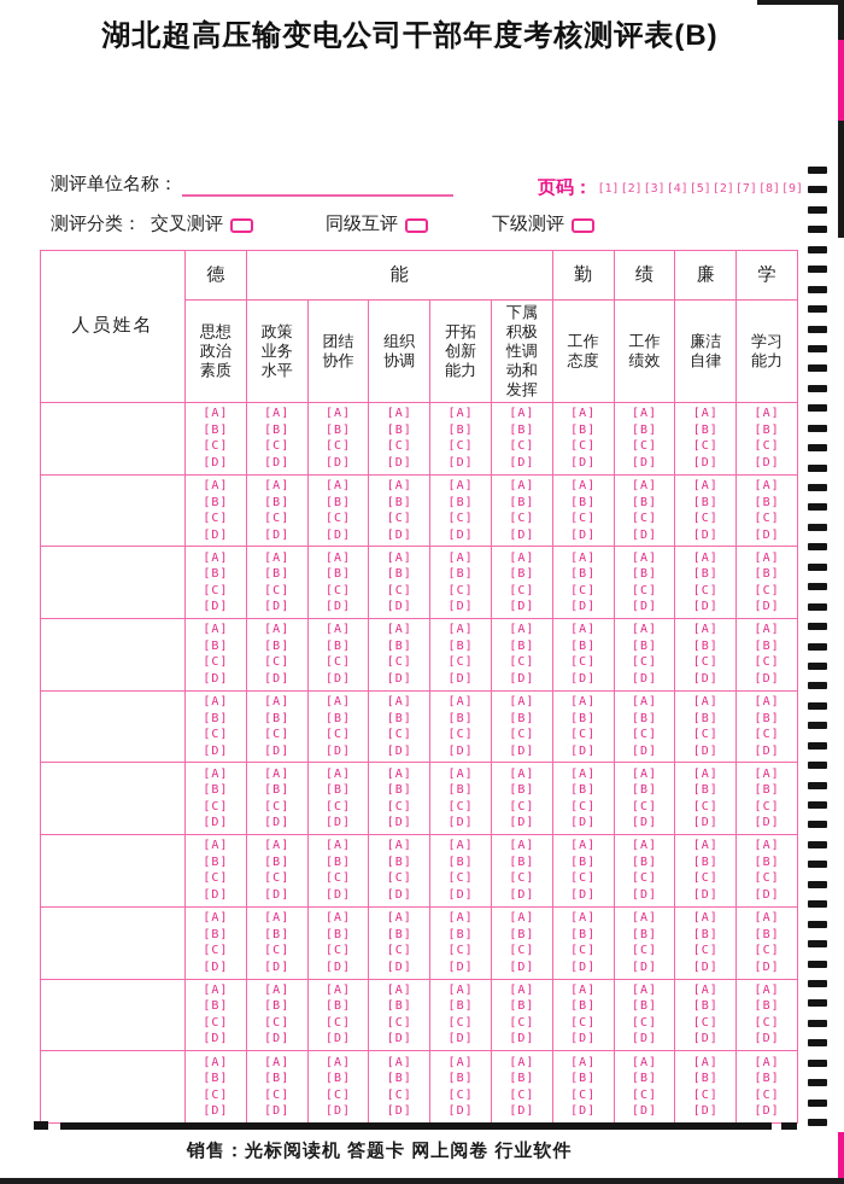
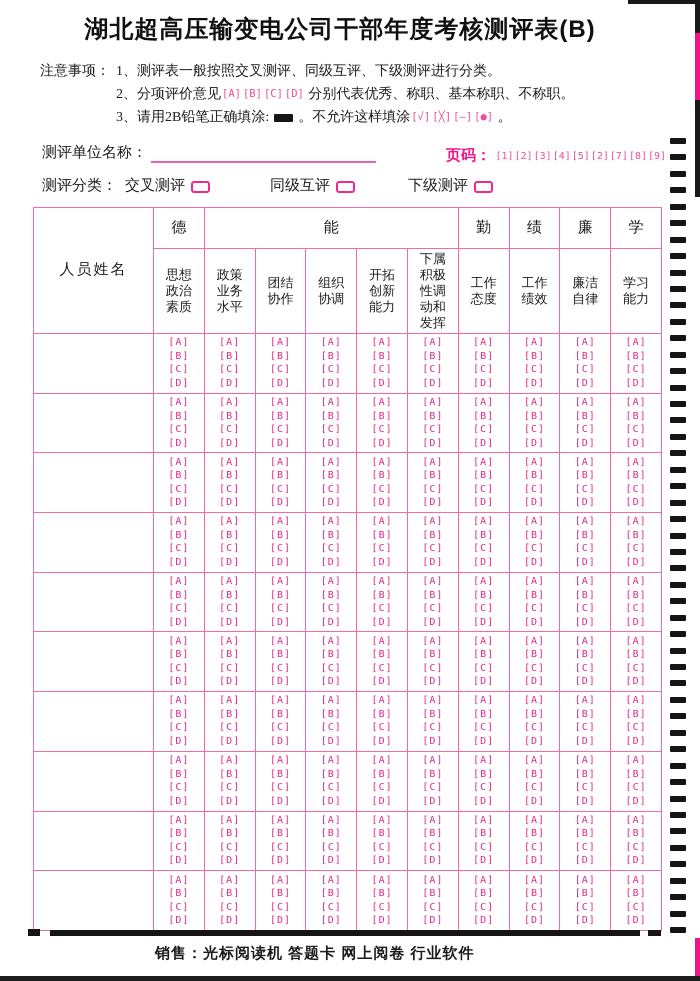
  湖北超高压输变电公司干部年度考核测评表(B)
+ 注意事项：
+ 1、测评表一般按照交叉测评、同级互评、下级测评进行分类。
+ 2、分项评价意见[A] [B] [C] [D] 分别代表优秀、称职、基本称职、不称职。
+ 3、请用2B铅笔正确填涂: 。不允许这样填涂[√] [╳] [—] [●] 。
  测评单位名称：
  页码： [1][2][3][4][5][2][7][8][9]
  测评分类： 交叉测评 同级互评 下级测评
  人员姓名	德	能	勤	绩	廉	学
  思想政治素质	政策业务水平	团结协作	组织协调	开拓创新能力	下属积极性调动和发挥	工作态度	工作绩效	廉洁自律	学习能力
  	[A][B][C][D]	[A][B][C][D]	[A][B][C][D]	[A][B][C][D]	[A][B][C][D]	[A][B][C][D]	[A][B][C][D]	[A][B][C][D]	[A][B][C][D]	[A][B][C][D]
  	[A][B][C][D]	[A][B][C][D]	[A][B][C][D]	[A][B][C][D]	[A][B][C][D]	[A][B][C][D]	[A][B][C][D]	[A][B][C][D]	[A][B][C][D]	[A][B][C][D]
  	[A][B][C][D]	[A][B][C][D]	[A][B][C][D]	[A][B][C][D]	[A][B][C][D]	[A][B][C][D]	[A][B][C][D]	[A][B][C][D]	[A][B][C][D]	[A][B][C][D]
  	[A][B][C][D]	[A][B][C][D]	[A][B][C][D]	[A][B][C][D]	[A][B][C][D]	[A][B][C][D]	[A][B][C][D]	[A][B][C][D]	[A][B][C][D]	[A][B][C][D]
  	[A][B][C][D]	[A][B][C][D]	[A][B][C][D]	[A][B][C][D]	[A][B][C][D]	[A][B][C][D]	[A][B][C][D]	[A][B][C][D]	[A][B][C][D]	[A][B][C][D]
  	[A][B][C][D]	[A][B][C][D]	[A][B][C][D]	[A][B][C][D]	[A][B][C][D]	[A][B][C][D]	[A][B][C][D]	[A][B][C][D]	[A][B][C][D]	[A][B][C][D]
  	[A][B][C][D]	[A][B][C][D]	[A][B][C][D]	[A][B][C][D]	[A][B][C][D]	[A][B][C][D]	[A][B][C][D]	[A][B][C][D]	[A][B][C][D]	[A][B][C][D]
  	[A][B][C][D]	[A][B][C][D]	[A][B][C][D]	[A][B][C][D]	[A][B][C][D]	[A][B][C][D]	[A][B][C][D]	[A][B][C][D]	[A][B][C][D]	[A][B][C][D]
  	[A][B][C][D]	[A][B][C][D]	[A][B][C][D]	[A][B][C][D]	[A][B][C][D]	[A][B][C][D]	[A][B][C][D]	[A][B][C][D]	[A][B][C][D]	[A][B][C][D]
  	[A][B][C][D]	[A][B][C][D]	[A][B][C][D]	[A][B][C][D]	[A][B][C][D]	[A][B][C][D]	[A][B][C][D]	[A][B][C][D]	[A][B][C][D]	[A][B][C][D]
  销售：光标阅读机 答题卡 网上阅卷 行业软件
